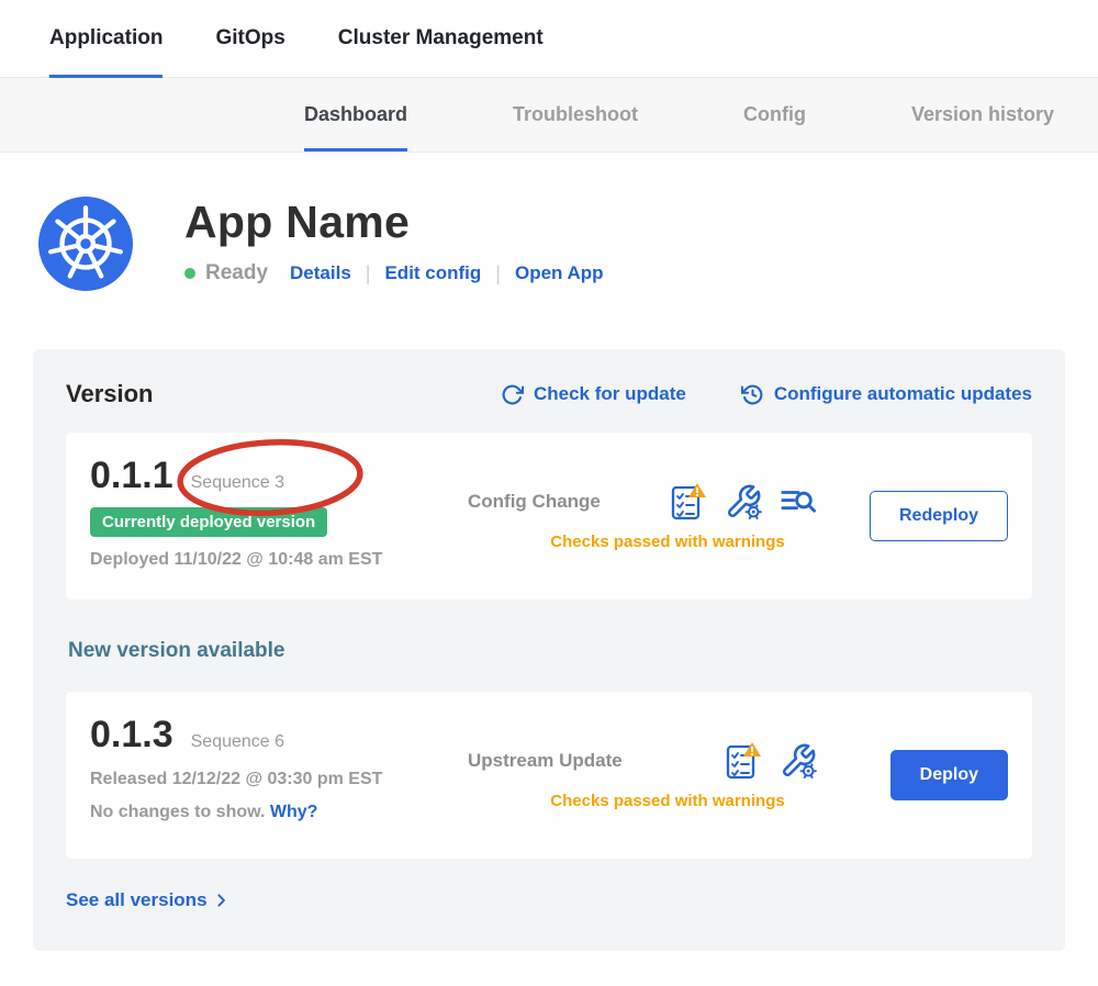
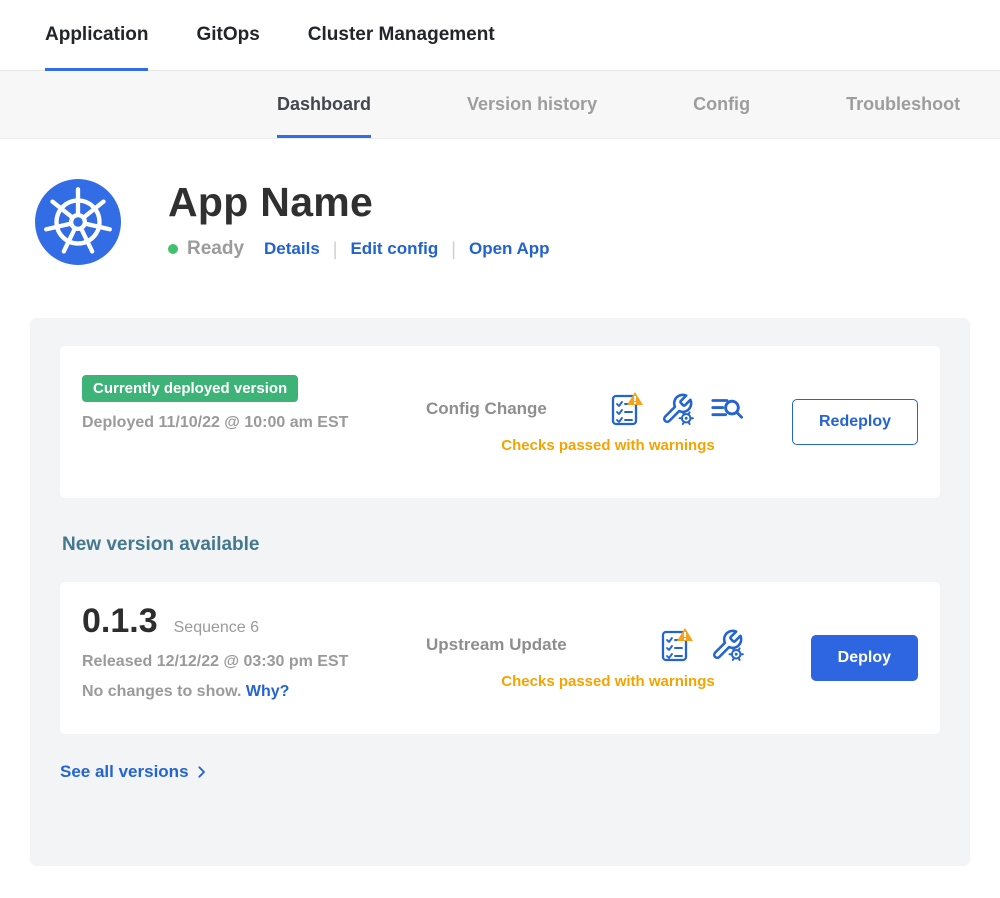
  Application
  GitOps
  Cluster Management
  Dashboard
- Troubleshoot
+ Version history
  Config
- Version history
+ Troubleshoot
  App Name
  Ready
  Details
  |
  Edit config
  |
  Open App
- Version
- Check for update
- Configure automatic updates
- 0.1.1
- Sequence 3
  Currently deployed version
- Deployed 11/10/22 @ 10:48 am EST
+ Deployed 11/10/22 @ 10:00 am EST
  Config Change
  Redeploy
  Checks passed with warnings
  New version available
  0.1.3
  Sequence 6
  Released 12/12/22 @ 03:30 pm EST
  No changes to show. Why?
  Upstream Update
  Deploy
  Checks passed with warnings
  See all versions
